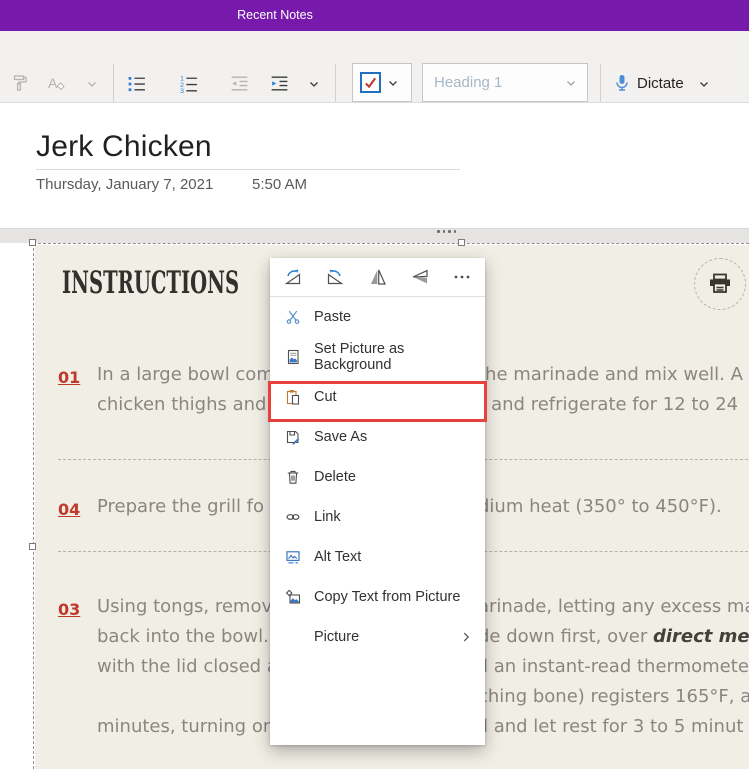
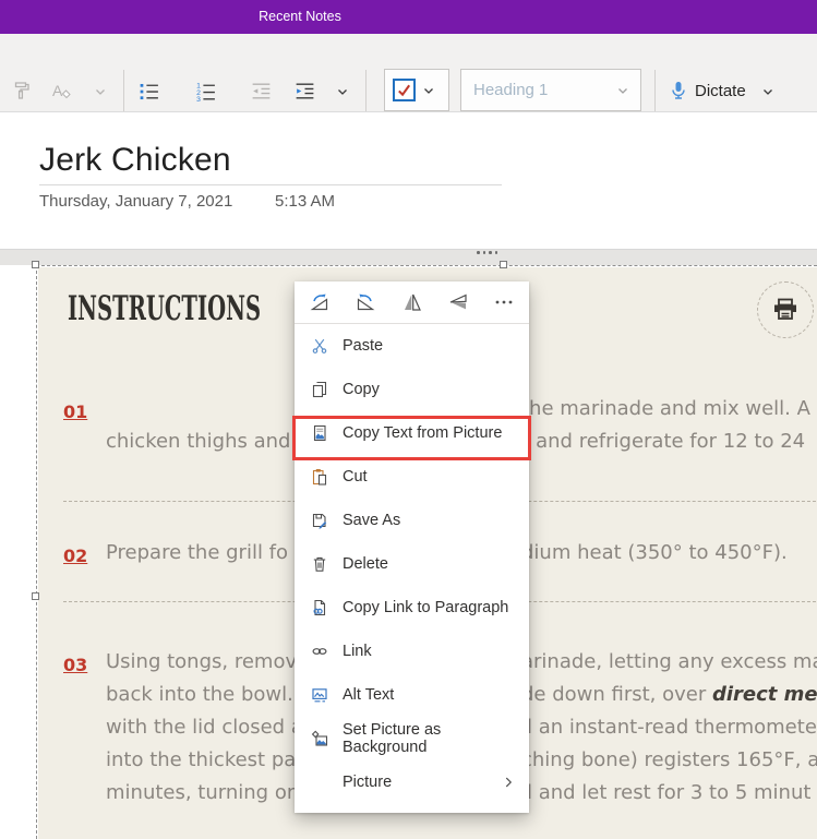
  Recent Notes
  A
  Heading 1
  Dictate
  Jerk Chicken
  Thursday, January 7, 2021
- 5:50 AM
+ 5:13 AM
  INSTRUCTIONS
  01
- In a large bowl com
  chicken thighs and
  he marinade and mix well. A
  and refrigerate for 12 to 24
- 04
+ 02
  Prepare the grill fo
  ium heat (350° to 450°F).
  03
  Using tongs, remov
  back into the bowl.
  with the lid closed
+ into the thickest pa
  minutes, turning on
  rinade, letting any excess m
  e down first, over direct me
  l an instant-read thermomete
  hing bone) registers 165°F, a
  l and let rest for 3 to 5 minut
  Paste
+ Copy
- Set Picture as Background
+ Copy Text from Picture
  Cut
  Save As
  Delete
+ Copy Link to Paragraph
  Link
  Alt Text
- Copy Text from Picture
+ Set Picture as Background
  Picture
